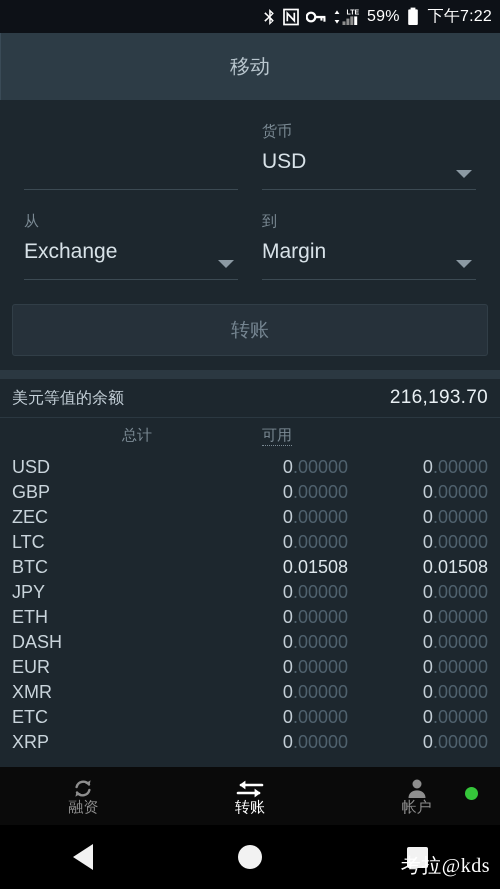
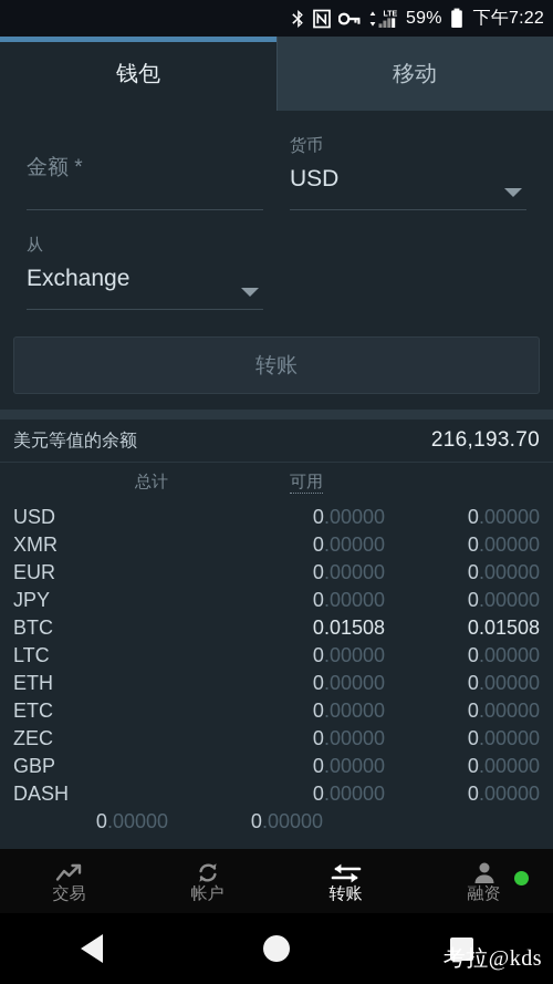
  59%
  下午7:22
+ 钱包
  移动
+ 金额 *
  货币
  USD
  从
  Exchange
- 到
- Margin
  转账
  美元等值的余额
  216,193.70
  总计
  可用
  USD
  0.00000
  0.00000
- GBP
+ XMR
  0.00000
  0.00000
- ZEC
+ EUR
  0.00000
  0.00000
- LTC
+ JPY
  0.00000
  0.00000
  BTC
  0.01508
  0.01508
- JPY
+ LTC
  0.00000
  0.00000
  ETH
  0.00000
  0.00000
- DASH
+ ETC
  0.00000
  0.00000
- EUR
+ ZEC
  0.00000
  0.00000
- XMR
+ GBP
  0.00000
  0.00000
- ETC
+ DASH
  0.00000
  0.00000
- XRP
  0.00000
  0.00000
+ 交易
- 融资
+ 帐户
  转账
- 帐户
+ 融资
  考拉@kds
